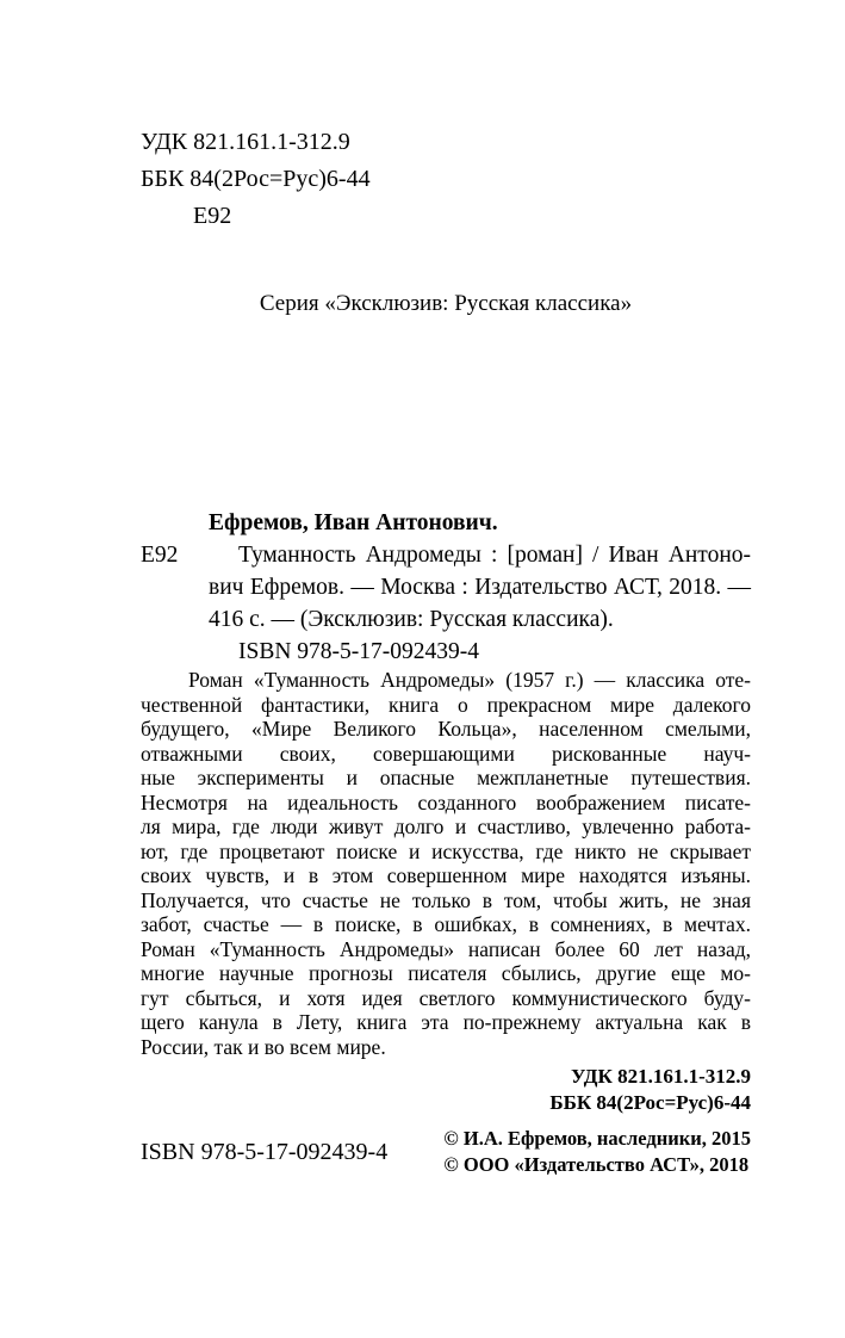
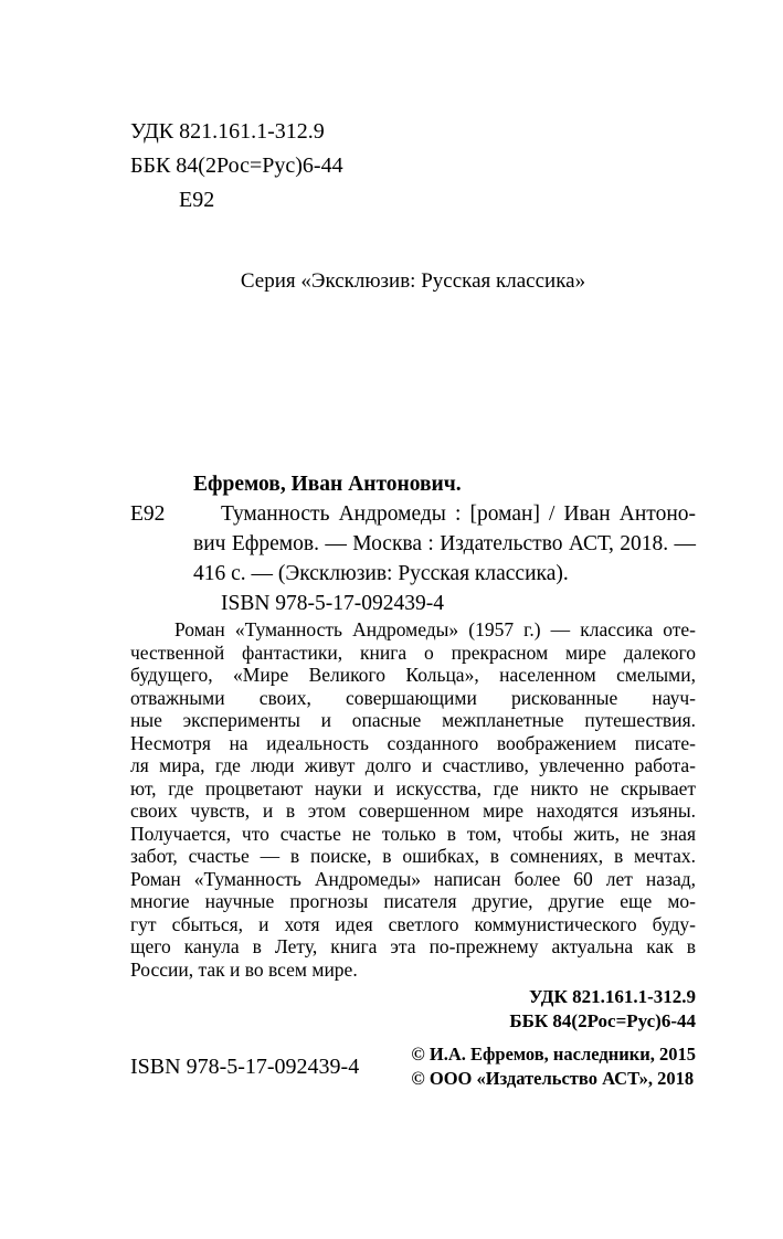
  УДК 821.161.1-312.9
  ББК 84(2Рос=Рус)6-44
  Е92
  Серия «Эксклюзив: Русская классика»
  Ефремов, Иван Антонович.
  Е92
  Туманность Андромеды : [роман] / Иван Антоно-
  вич Ефремов. — Москва : Издательство АСТ, 2018. —
  416 с. — (Эксклюзив: Русская классика).
  ISBN 978-5-17-092439-4
  Роман «Туманность Андромеды» (1957 г.) — классика оте-
  чественной фантастики, книга о прекрасном мире далекого
  будущего, «Мире Великого Кольца», населенном смелыми,
  отважными своих, совершающими рискованные науч-
  ные эксперименты и опасные межпланетные путешествия.
  Несмотря на идеальность созданного воображением писате-
  ля мира, где люди живут долго и счастливо, увлеченно работа-
- ют, где процветают поиске и искусства, где никто не скрывает
+ ют, где процветают науки и искусства, где никто не скрывает
  своих чувств, и в этом совершенном мире находятся изъяны.
  Получается, что счастье не только в том, чтобы жить, не зная
  забот, счастье — в поиске, в ошибках, в сомнениях, в мечтах.
  Роман «Туманность Андромеды» написан более 60 лет назад,
- многие научные прогнозы писателя сбылись, другие еще мо-
+ многие научные прогнозы писателя другие, другие еще мо-
  гут сбыться, и хотя идея светлого коммунистического буду-
  щего канула в Лету, книга эта по-прежнему актуальна как в
  России, так и во всем мире.
  УДК 821.161.1-312.9
  ББК 84(2Рос=Рус)6-44
  ISBN 978-5-17-092439-4
  © И.А. Ефремов, наследники, 2015
  © ООО «Издательство АСТ», 2018
